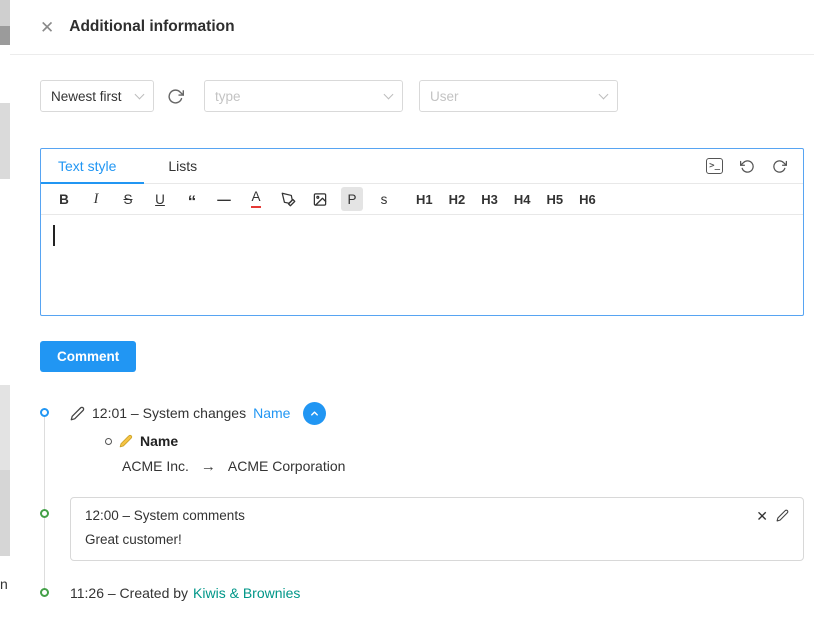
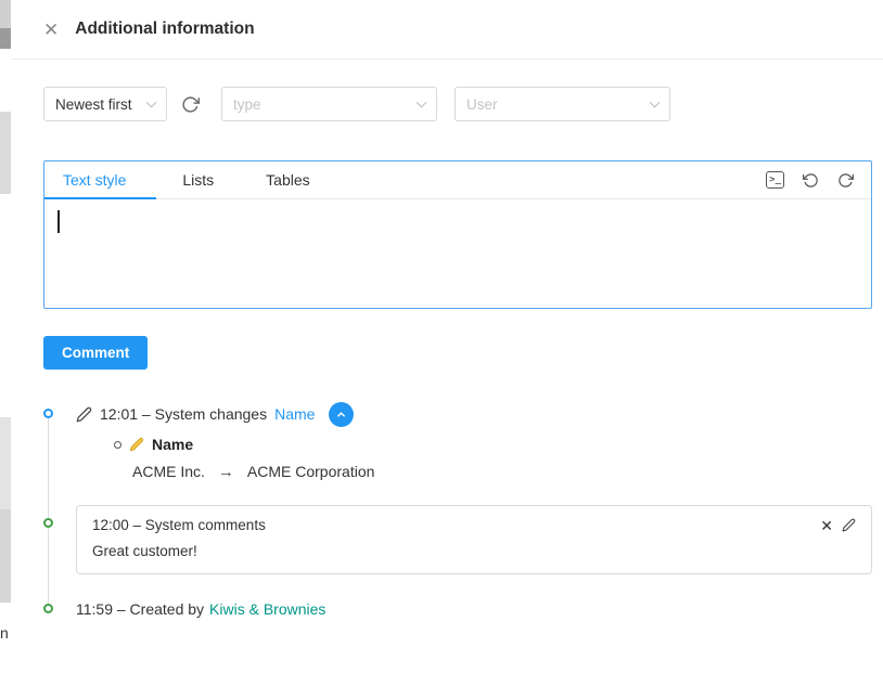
  n
  ✕
  Additional information
  Newest first
  type
  User
  Text style
  Lists
+ Tables
  >_
- B
- I
- S
- U
- “
- —
- A
- P
- s
- H1
- H2
- H3
- H4
- H5
- H6
  Comment
  12:01 – System changes
  Name
  Name
  ACME Inc.
  →
  ACME Corporation
  12:00 – System comments
  ✕
  Great customer!
- 11:26 – Created by
+ 11:59 – Created by
  Kiwis & Brownies
